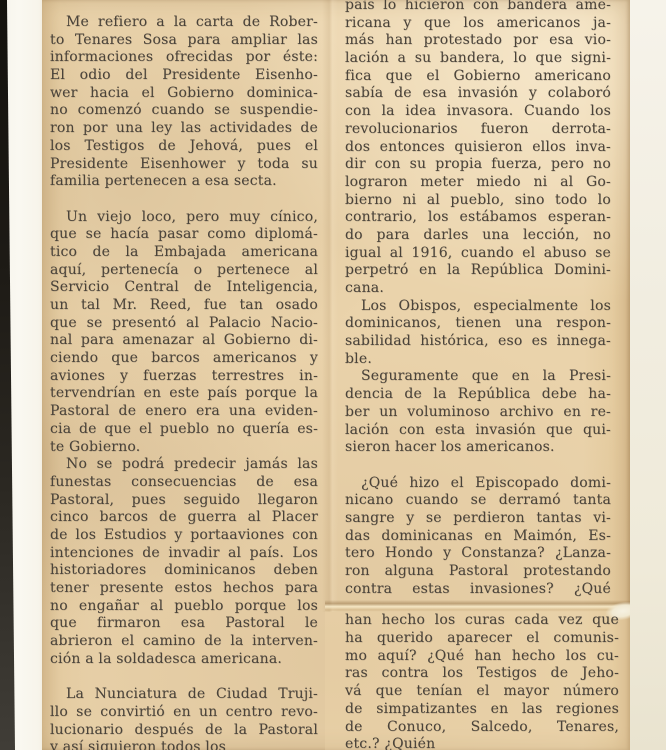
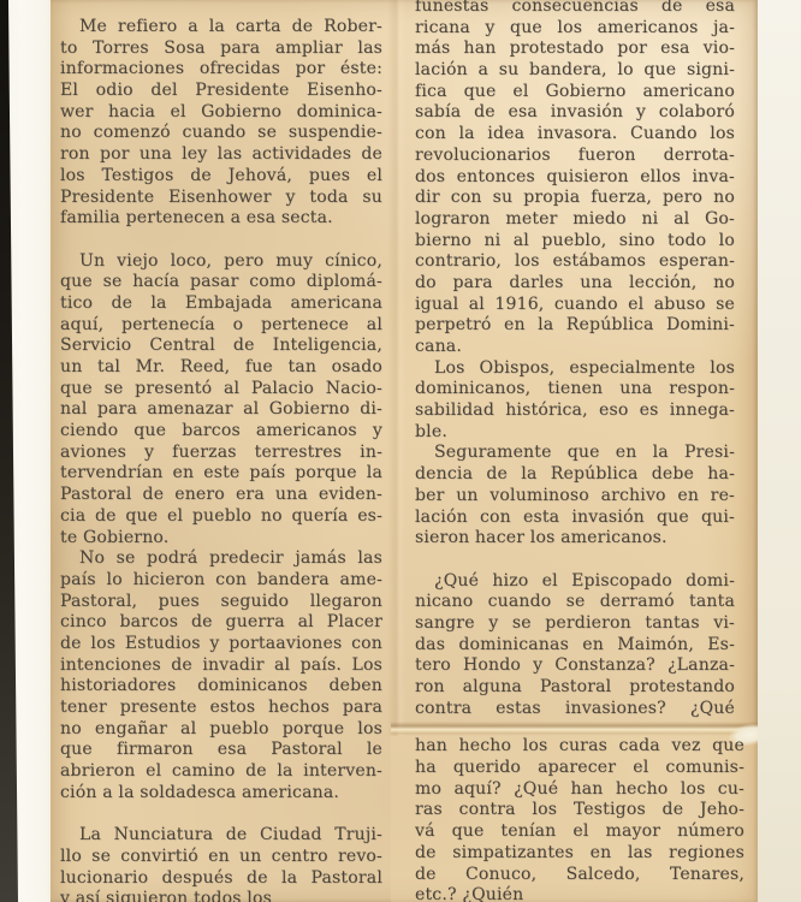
  Me refiero a la carta de Rober-
- to Tenares Sosa para ampliar las
+ to Torres Sosa para ampliar las
  informaciones ofrecidas por éste:
  El odio del Presidente Eisenho-
  wer hacia el Gobierno dominica-
  no comenzó cuando se suspendie-
  ron por una ley las actividades de
  los Testigos de Jehová, pues el
  Presidente Eisenhower y toda su
  familia pertenecen a esa secta.
  Un viejo loco, pero muy cínico,
  que se hacía pasar como diplomá-
  tico de la Embajada americana
  aquí, pertenecía o pertenece al
  Servicio Central de Inteligencia,
  un tal Mr. Reed, fue tan osado
  que se presentó al Palacio Nacio-
  nal para amenazar al Gobierno di-
  ciendo que barcos americanos y
  aviones y fuerzas terrestres in-
  tervendrían en este país porque la
  Pastoral de enero era una eviden-
  cia de que el pueblo no quería es-
  te Gobierno.
  No se podrá predecir jamás las
- funestas consecuencias de esa
+ país lo hicieron con bandera ame-
  Pastoral, pues seguido llegaron
  cinco barcos de guerra al Placer
  de los Estudios y portaaviones con
  intenciones de invadir al país. Los
  historiadores dominicanos deben
  tener presente estos hechos para
  no engañar al pueblo porque los
  que firmaron esa Pastoral le
  abrieron el camino de la interven-
  ción a la soldadesca americana.
  La Nunciatura de Ciudad Truji-
  llo se convirtió en un centro revo-
  lucionario después de la Pastoral
  y así siguieron todos los
- país lo hicieron con bandera ame-
+ funestas consecuencias de esa
  ricana y que los americanos ja-
  más han protestado por esa vio-
  lación a su bandera, lo que signi-
  fica que el Gobierno americano
  sabía de esa invasión y colaboró
  con la idea invasora. Cuando los
  revolucionarios fueron derrota-
  dos entonces quisieron ellos inva-
  dir con su propia fuerza, pero no
  lograron meter miedo ni al Go-
  bierno ni al pueblo, sino todo lo
  contrario, los estábamos esperan-
  do para darles una lección, no
  igual al 1916, cuando el abuso se
  perpetró en la República Domini-
  cana.
  Los Obispos, especialmente los
  dominicanos, tienen una respon-
  sabilidad histórica, eso es innega-
  ble.
  Seguramente que en la Presi-
  dencia de la República debe ha-
  ber un voluminoso archivo en re-
  lación con esta invasión que qui-
  sieron hacer los americanos.
  ¿Qué hizo el Episcopado domi-
  nicano cuando se derramó tanta
  sangre y se perdieron tantas vi-
  das dominicanas en Maimón, Es-
  tero Hondo y Constanza? ¿Lanza-
  ron alguna Pastoral protestando
  contra estas invasiones? ¿Qué
  han hecho los curas cada vez que
  ha querido aparecer el comunis-
  mo aquí? ¿Qué han hecho los cu-
  ras contra los Testigos de Jeho-
  vá que tenían el mayor número
  de simpatizantes en las regiones
  de Conuco, Salcedo, Tenares,
  etc.? ¿Quién
